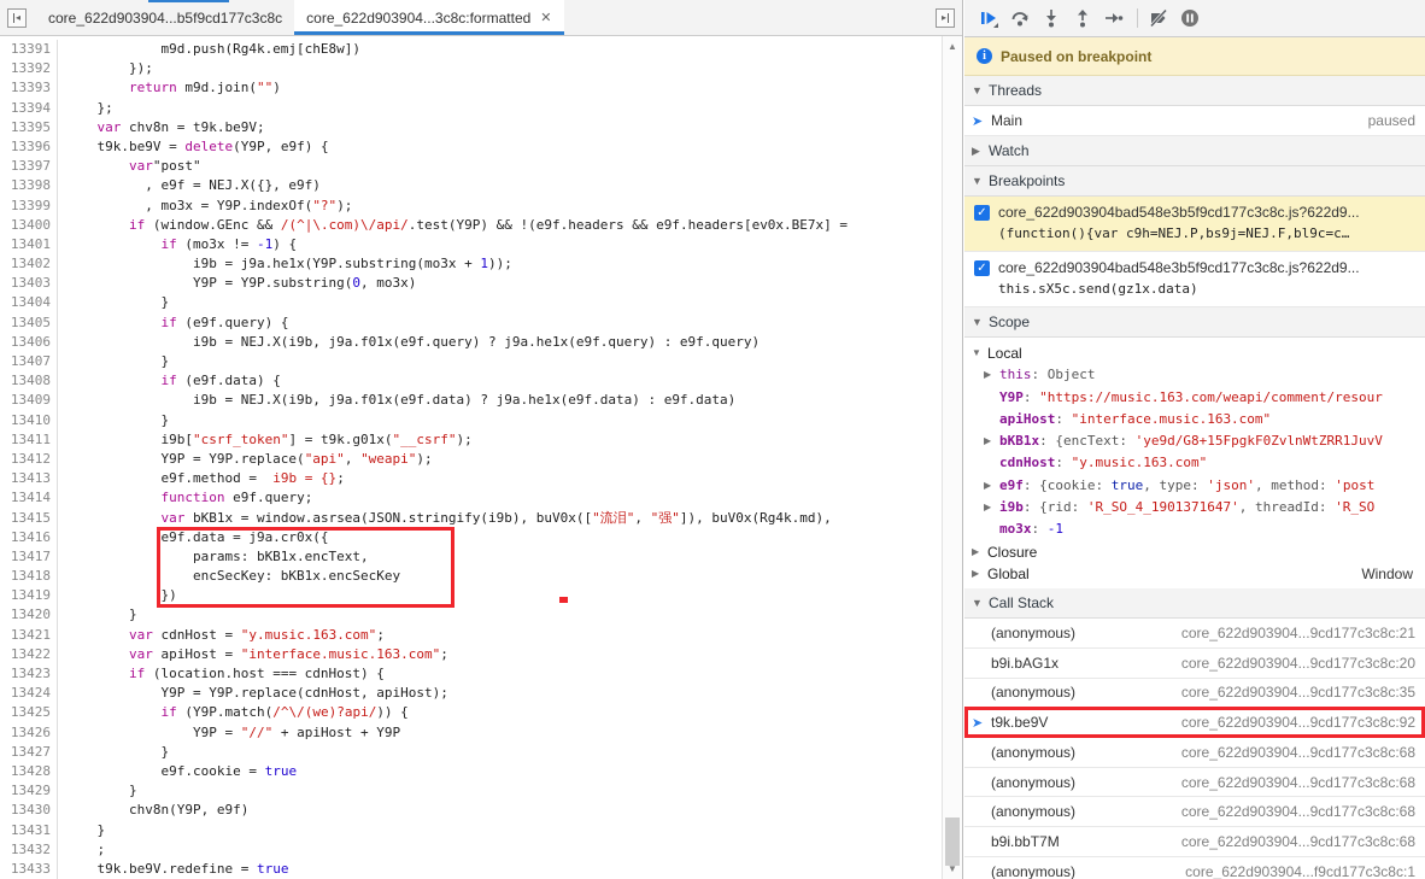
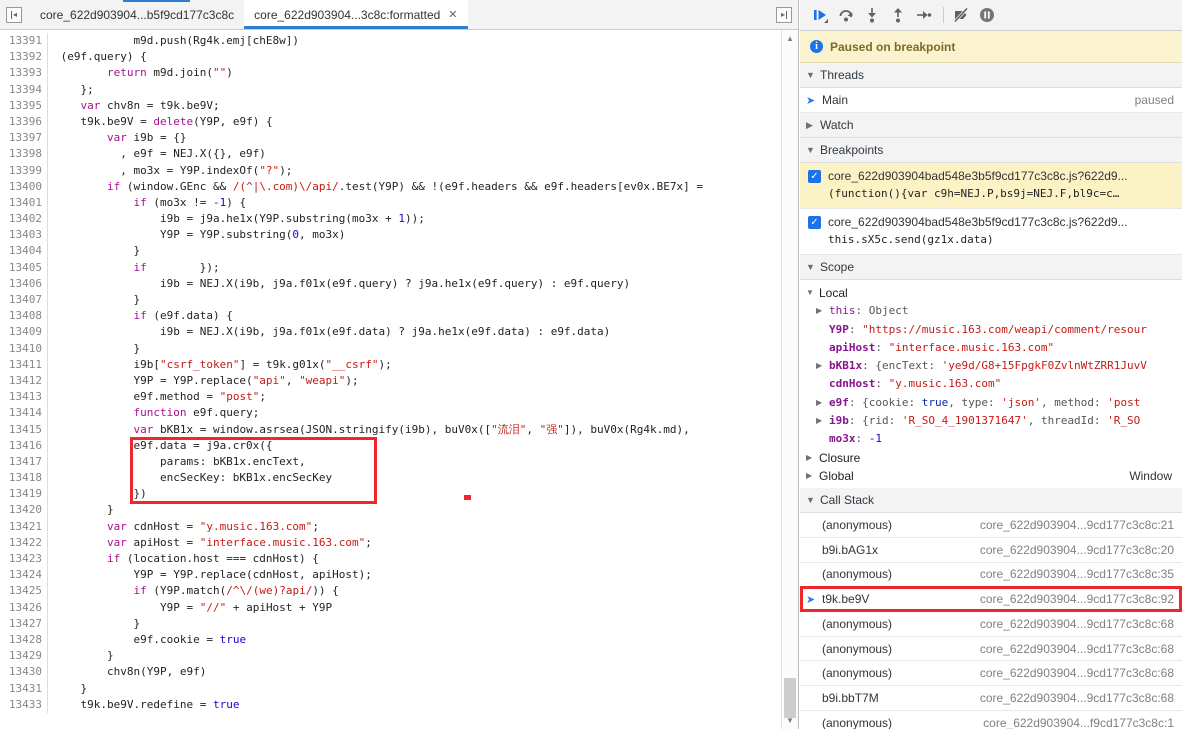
  ◂
  core_622d903904...b5f9cd177c3c8c
  core_622d903904...3c8c:formatted
  ✕
  ▸
  13391 m9d.push(Rg4k.emj[chE8w])
- 13392 });
+ 13392 (e9f.query) {
  13393 return m9d.join("")
  13394 };
  13395 var chv8n = t9k.be9V;
  13396 t9k.be9V = delete(Y9P, e9f) {
- 13397 var"post"
+ 13397 var i9b = {}
  13398 , e9f = NEJ.X({}, e9f)
  13399 , mo3x = Y9P.indexOf("?");
  13400 if (window.GEnc && /(^|\.com)\/api/.test(Y9P) && !(e9f.headers && e9f.headers[ev0x.BE7x] =
  13401 if (mo3x != -1) {
  13402 i9b = j9a.he1x(Y9P.substring(mo3x + 1));
  13403 Y9P = Y9P.substring(0, mo3x)
  13404 }
- 13405 if (e9f.query) {
+ 13405 if });
  13406 i9b = NEJ.X(i9b, j9a.f01x(e9f.query) ? j9a.he1x(e9f.query) : e9f.query)
  13407 }
  13408 if (e9f.data) {
  13409 i9b = NEJ.X(i9b, j9a.f01x(e9f.data) ? j9a.he1x(e9f.data) : e9f.data)
  13410 }
  13411 i9b["csrf_token"] = t9k.g01x("__csrf");
  13412 Y9P = Y9P.replace("api", "weapi");
- 13413 e9f.method = i9b = {};
+ 13413 e9f.method = "post";
  13414 function e9f.query;
  13415 var bKB1x = window.asrsea(JSON.stringify(i9b), buV0x(["流泪", "强"]), buV0x(Rg4k.md),
  13416 e9f.data = j9a.cr0x({
  13417 params: bKB1x.encText,
  13418 encSecKey: bKB1x.encSecKey
  13419 })
  13420 }
  13421 var cdnHost = "y.music.163.com";
  13422 var apiHost = "interface.music.163.com";
  13423 if (location.host === cdnHost) {
  13424 Y9P = Y9P.replace(cdnHost, apiHost);
  13425 if (Y9P.match(/^\/(we)?api/)) {
  13426 Y9P = "//" + apiHost + Y9P
  13427 }
  13428 e9f.cookie = true
  13429 }
  13430 chv8n(Y9P, e9f)
  13431 }
- 13432 ;
  13433 t9k.be9V.redefine = true
  ▲
  ▼
  i
  Paused on breakpoint
  ▼
  Threads
  ➤
  Main
  paused
  ▶
  Watch
  ▼
  Breakpoints
  ✓
  core_622d903904bad548e3b5f9cd177c3c8c.js?622d9...
  (function(){var c9h=NEJ.P,bs9j=NEJ.F,bl9c=c…
  ✓
  core_622d903904bad548e3b5f9cd177c3c8c.js?622d9...
  this.sX5c.send(gz1x.data)
  ▼
  Scope
  ▼
  Local
  ▶
  this: Object
  Y9P: "https://music.163.com/weapi/comment/resour
  apiHost: "interface.music.163.com"
  ▶
  bKB1x: {encText: 'ye9d/G8+15FpgkF0ZvlnWtZRR1JuvV
  cdnHost: "y.music.163.com"
  ▶
  e9f: {cookie: true, type: 'json', method: 'post
  ▶
  i9b: {rid: 'R_SO_4_1901371647', threadId: 'R_SO
  mo3x: -1
  ▶
  Closure
  ▶
  Global
  Window
  ▼
  Call Stack
  (anonymous)
  core_622d903904...9cd177c3c8c:21
  b9i.bAG1x
  core_622d903904...9cd177c3c8c:20
  (anonymous)
  core_622d903904...9cd177c3c8c:35
  ➤
  t9k.be9V
  core_622d903904...9cd177c3c8c:92
  (anonymous)
  core_622d903904...9cd177c3c8c:68
  (anonymous)
  core_622d903904...9cd177c3c8c:68
  (anonymous)
  core_622d903904...9cd177c3c8c:68
  b9i.bbT7M
  core_622d903904...9cd177c3c8c:68
  (anonymous)
  core_622d903904...f9cd177c3c8c:1
